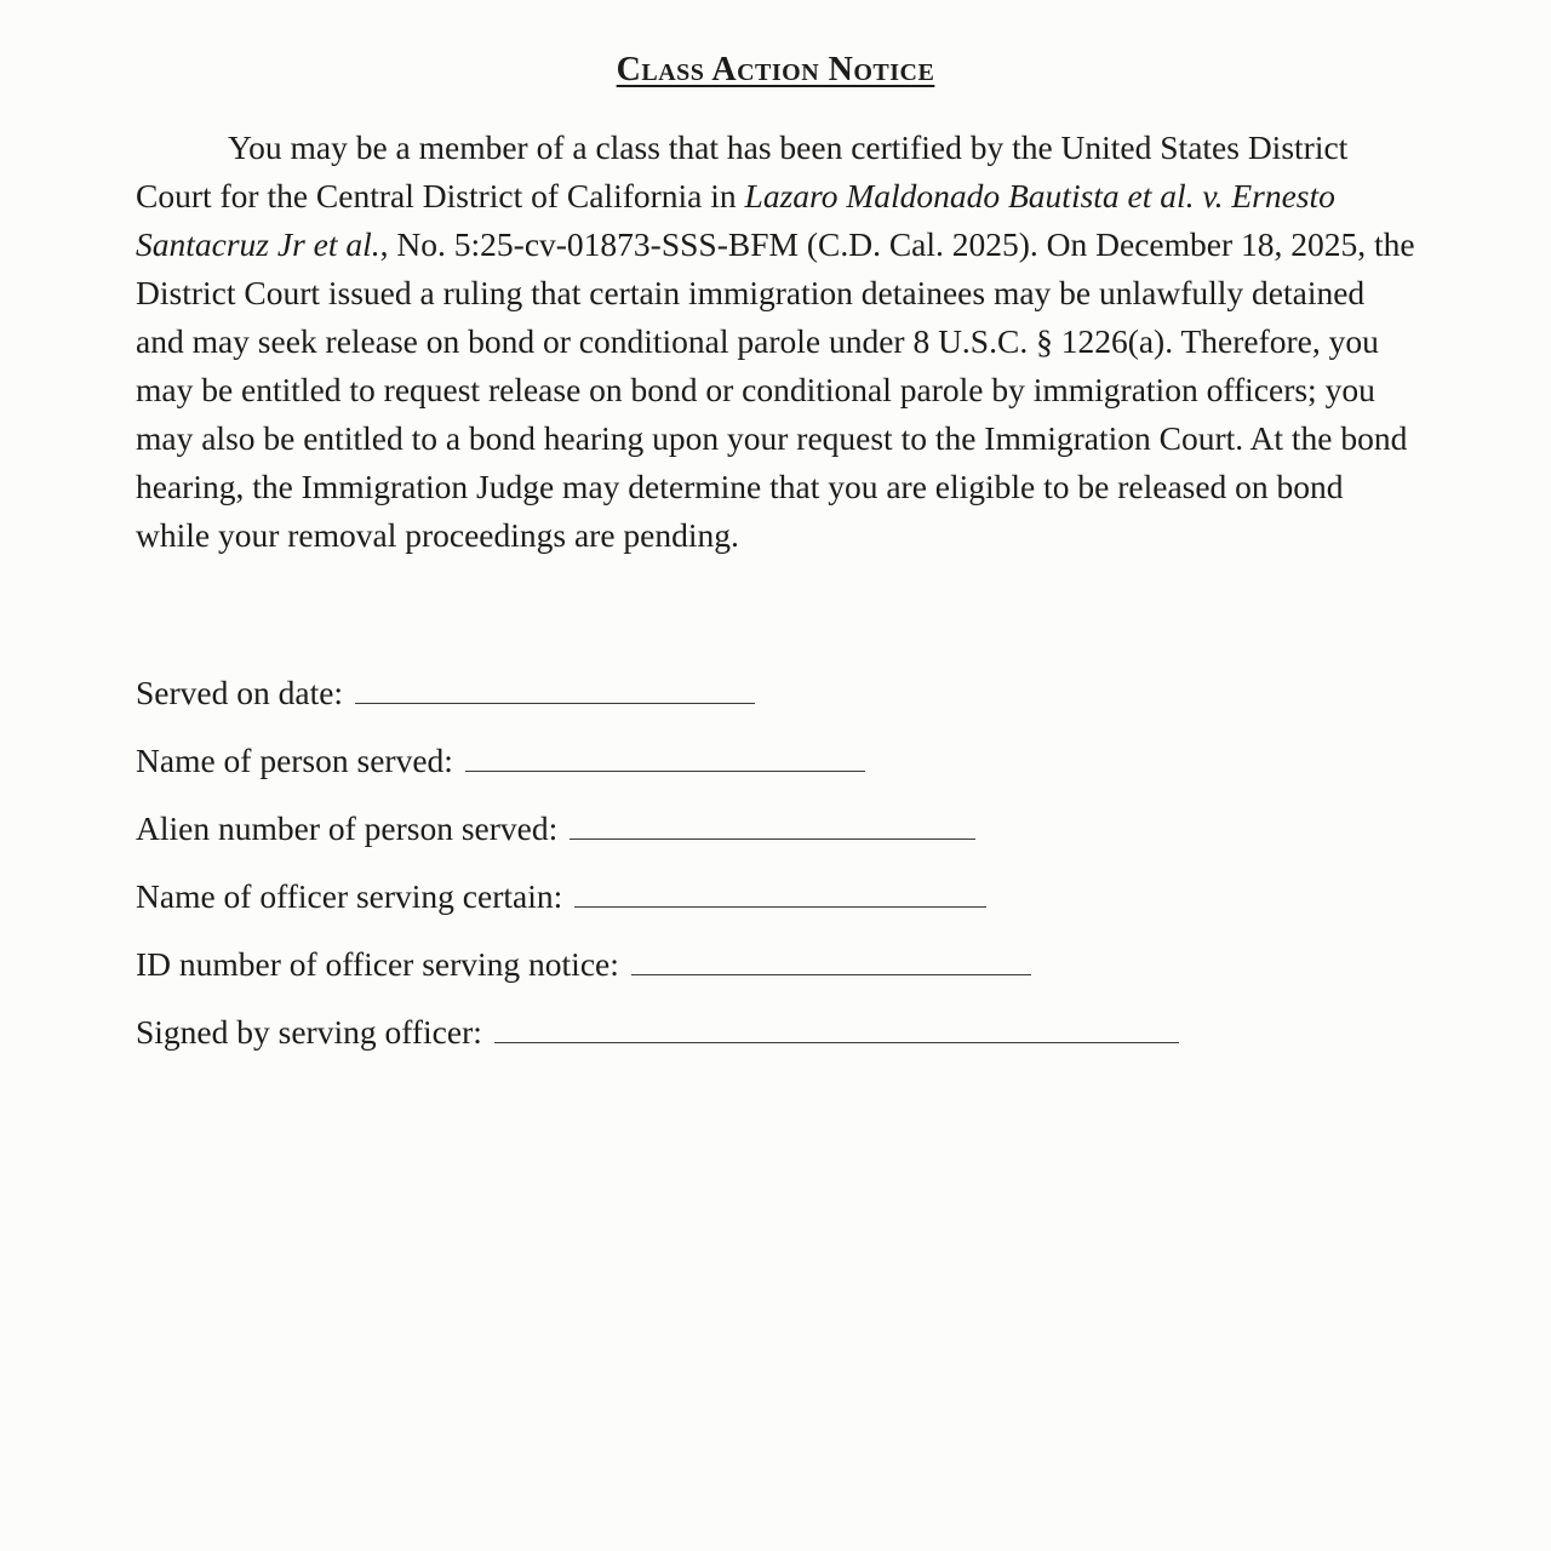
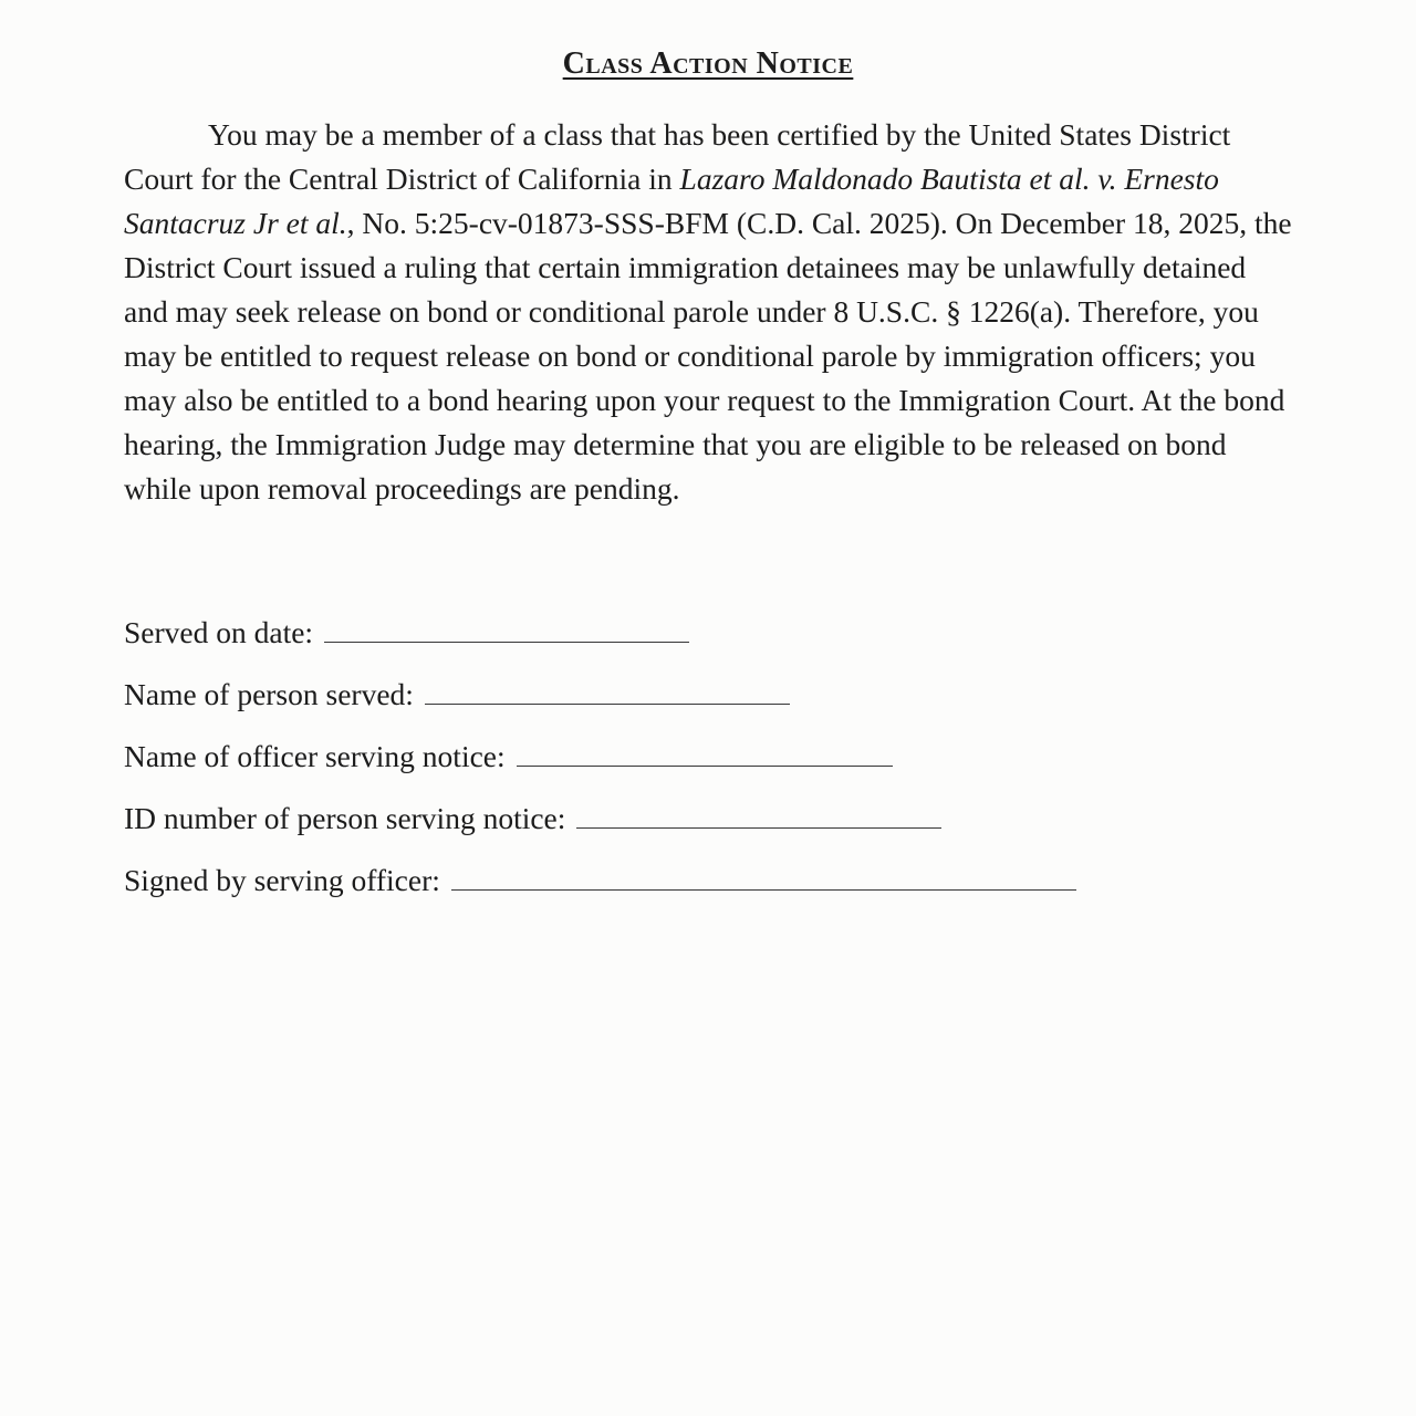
  Class Action Notice
- You may be a member of a class that has been certified by the United States District Court for the Central District of California in Lazaro Maldonado Bautista et al. v. Ernesto Santacruz Jr et al., No. 5:25-cv-01873-SSS-BFM (C.D. Cal. 2025). On December 18, 2025, the District Court issued a ruling that certain immigration detainees may be unlawfully detained and may seek release on bond or conditional parole under 8 U.S.C. § 1226(a). Therefore, you may be entitled to request release on bond or conditional parole by immigration officers; you may also be entitled to a bond hearing upon your request to the Immigration Court. At the bond hearing, the Immigration Judge may determine that you are eligible to be released on bond while your removal proceedings are pending.
+ You may be a member of a class that has been certified by the United States District Court for the Central District of California in Lazaro Maldonado Bautista et al. v. Ernesto Santacruz Jr et al., No. 5:25-cv-01873-SSS-BFM (C.D. Cal. 2025). On December 18, 2025, the District Court issued a ruling that certain immigration detainees may be unlawfully detained and may seek release on bond or conditional parole under 8 U.S.C. § 1226(a). Therefore, you may be entitled to request release on bond or conditional parole by immigration officers; you may also be entitled to a bond hearing upon your request to the Immigration Court. At the bond hearing, the Immigration Judge may determine that you are eligible to be released on bond while upon removal proceedings are pending.
  Served on date:
  Name of person served:
- Alien number of person served:
- Name of officer serving certain:
+ Name of officer serving notice:
- ID number of officer serving notice:
+ ID number of person serving notice:
  Signed by serving officer:
